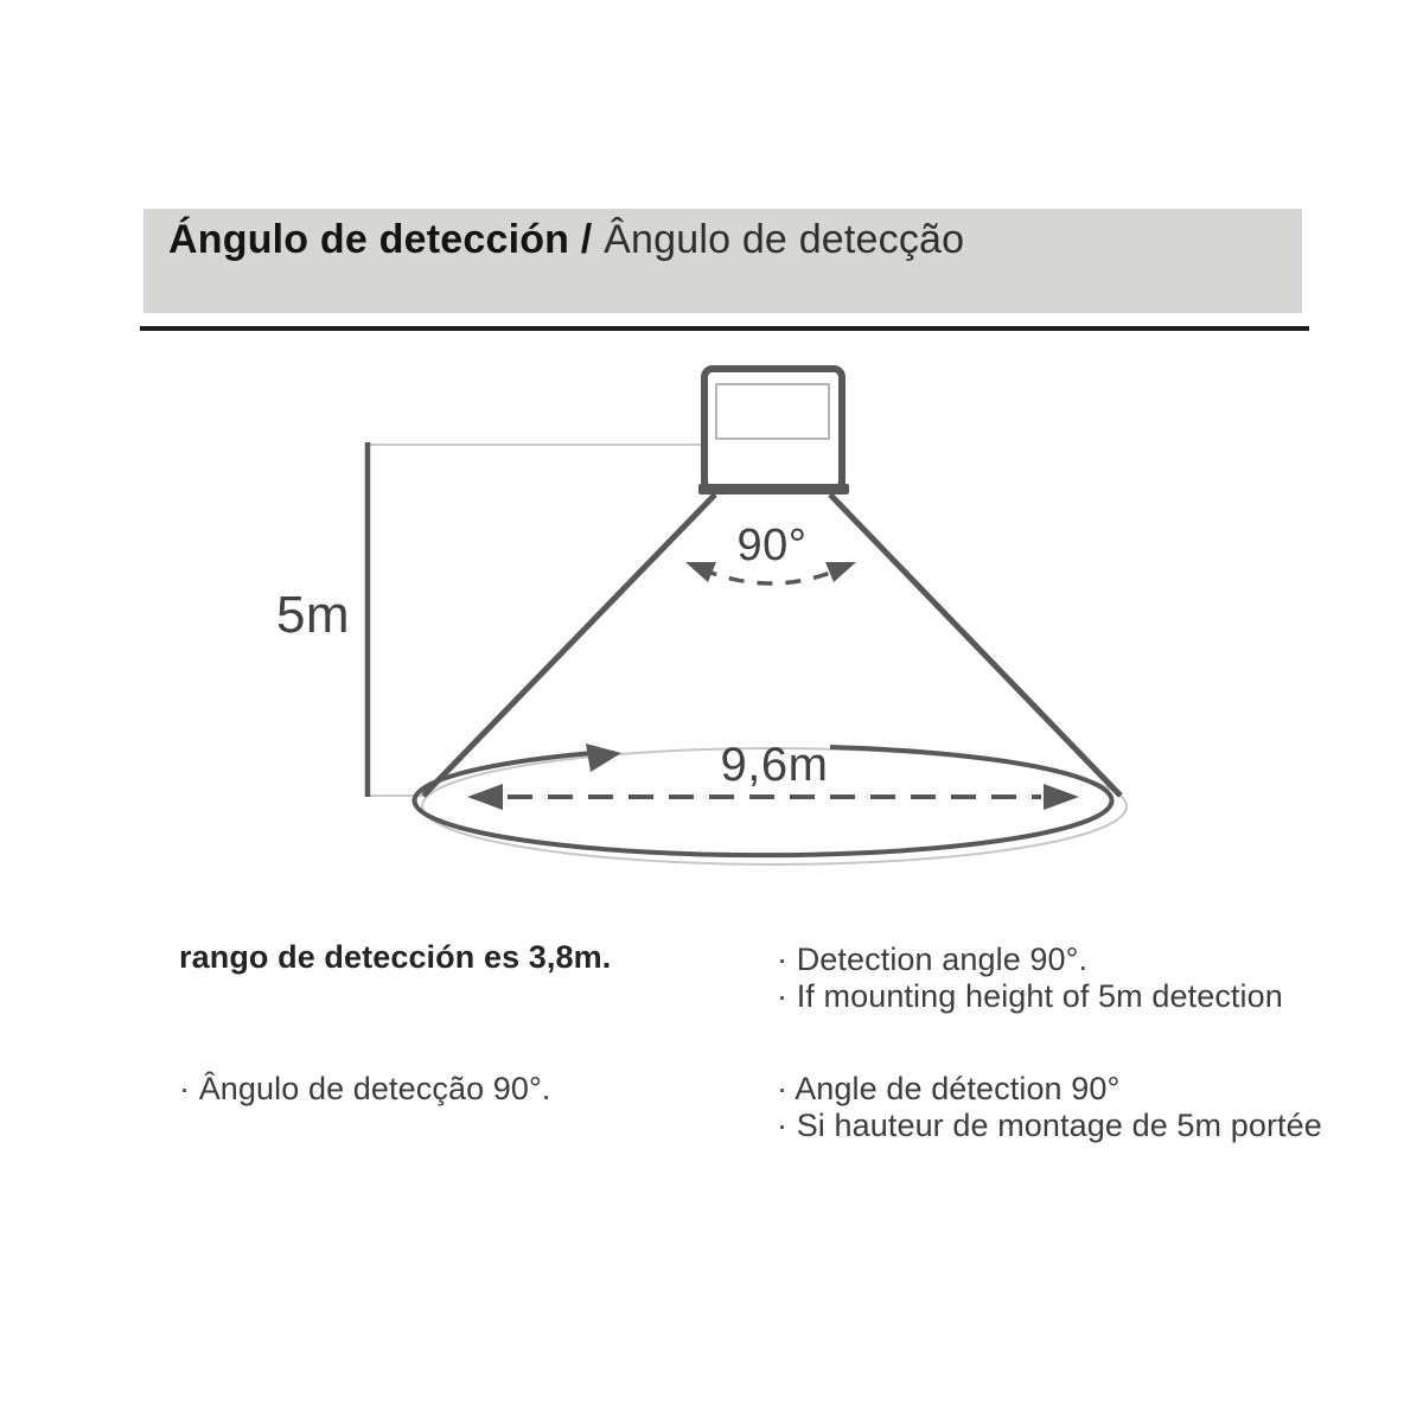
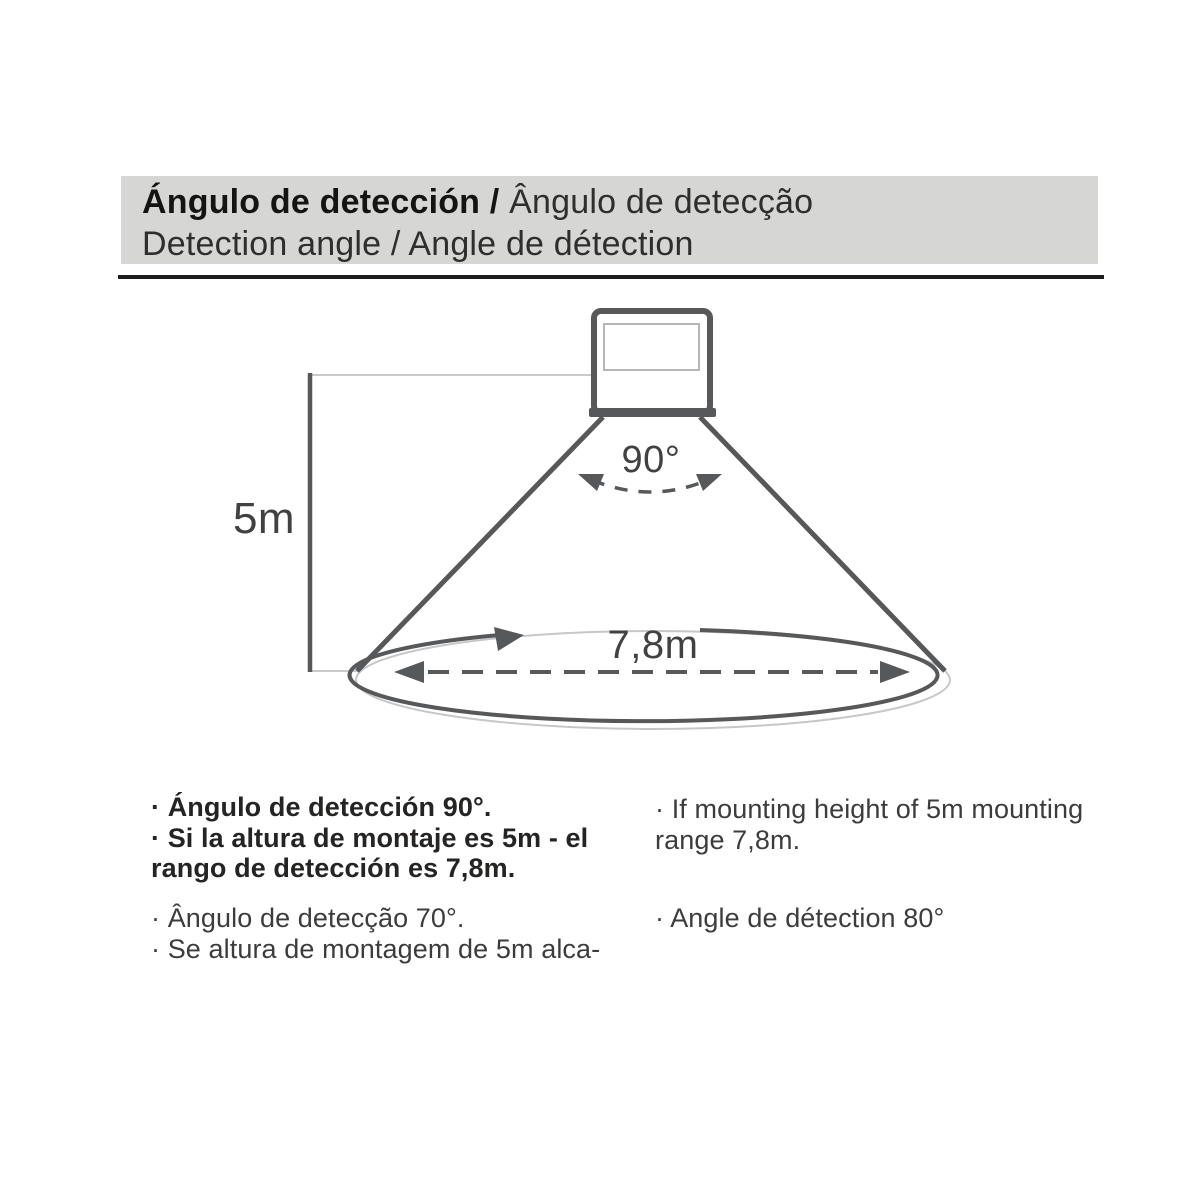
  Ángulo de detección / Ângulo de detecção
+ Detection angle / Angle de détection
  5m
  90°
- 9,6m
+ 7,8m
+ · Ángulo de detección 90°.
+ · Si la altura de montaje es 5m - el
- rango de detección es 3,8m.
+ rango de detección es 7,8m.
- · Detection angle 90°.
- · If mounting height of 5m detection
+ · If mounting height of 5m mounting
+ range 7,8m.
- · Ângulo de detecção 90°.
+ · Ângulo de detecção 70°.
+ · Se altura de montagem de 5m alca-
- · Angle de détection 90°
+ · Angle de détection 80°
- · Si hauteur de montage de 5m portée
